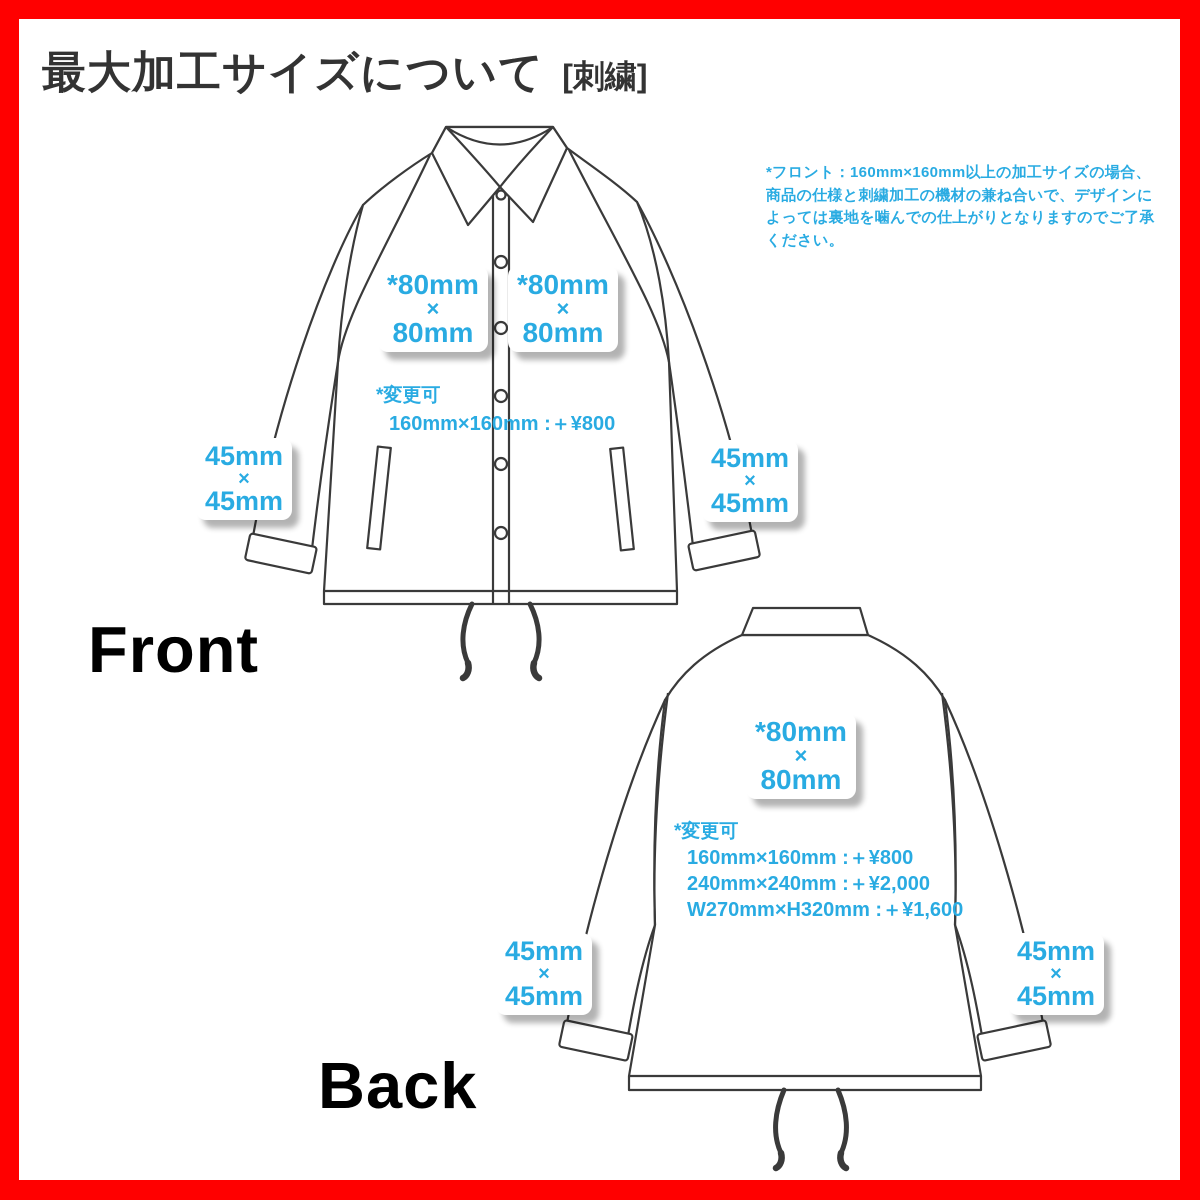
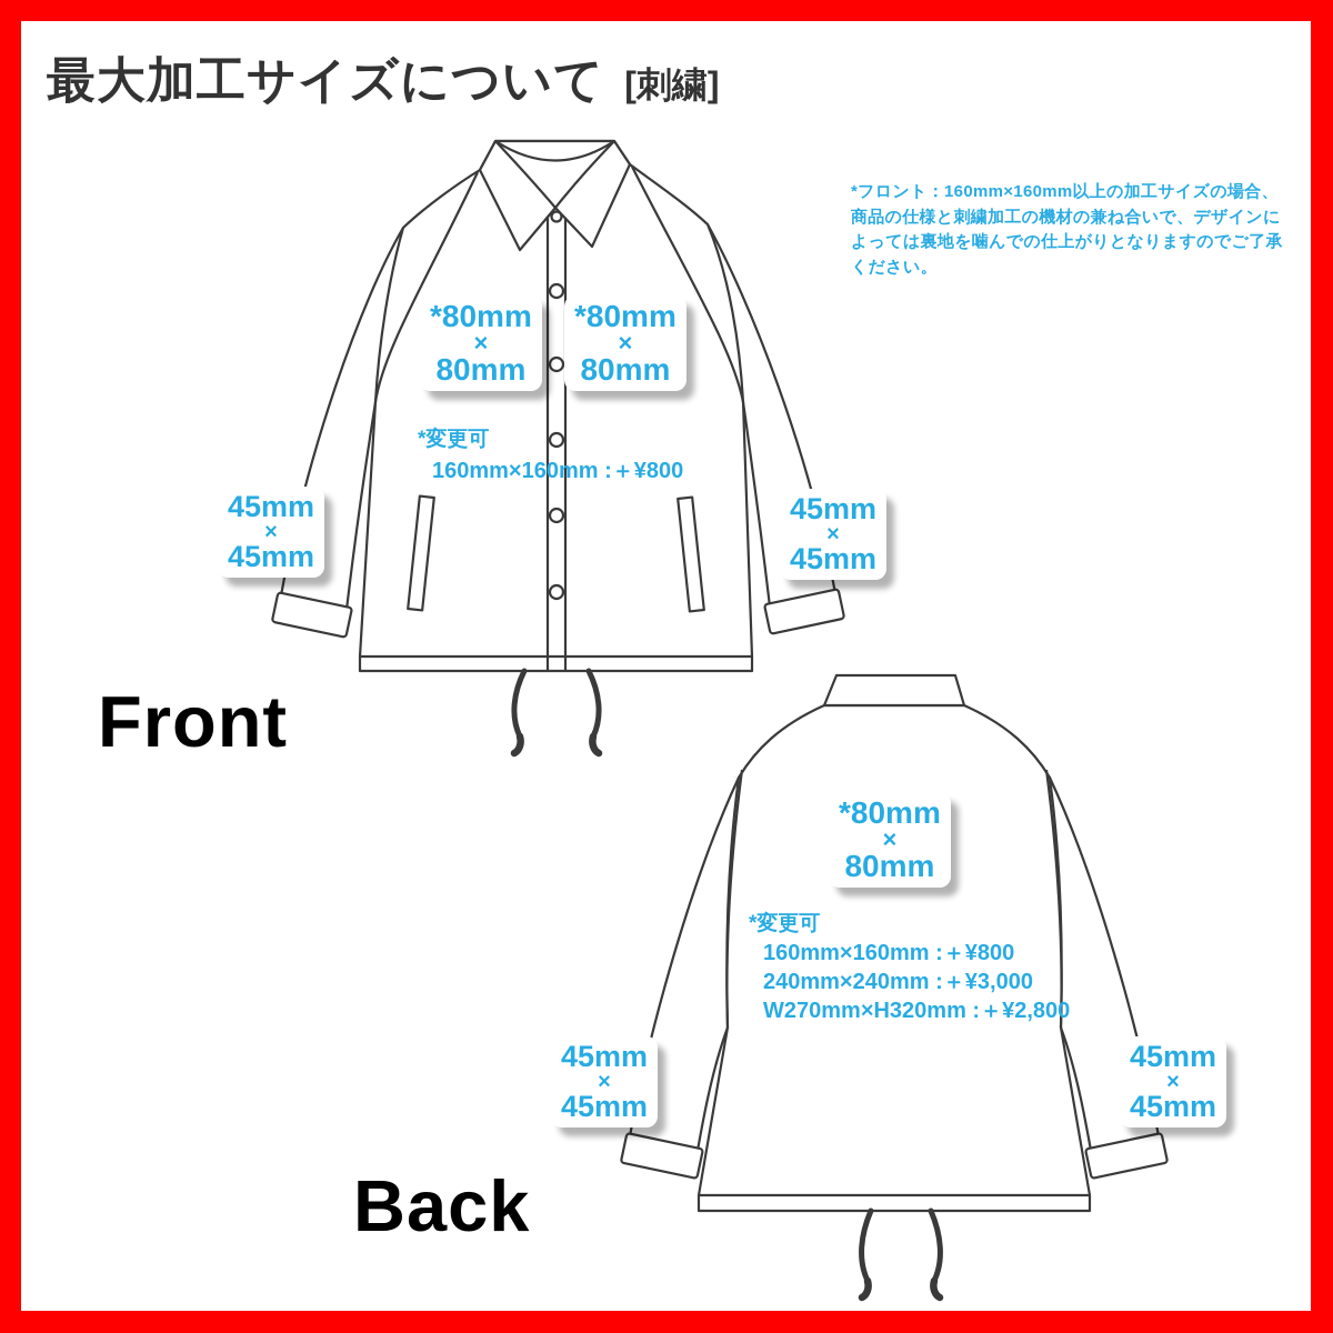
  最大加工サイズについて
  [刺繍]
  *フロント：160mm×160mm以上の加工サイズの場合、
  商品の仕様と刺繍加工の機材の兼ね合いで、デザインに
  よっては裏地を噛んでの仕上がりとなりますのでご了承
  ください。
  *80mm
  ×
  80mm
  *80mm
  ×
  80mm
  45mm
  ×
  45mm
  45mm
  ×
  45mm
  *変更可
  160mm×160mm :＋¥800
  *80mm
  ×
  80mm
  45mm
  ×
  45mm
  45mm
  ×
  45mm
  *変更可
  160mm×160mm :＋¥800
- 240mm×240mm :＋¥2,000
+ 240mm×240mm :＋¥3,000
- W270mm×H320mm :＋¥1,600
+ W270mm×H320mm :＋¥2,800
  Front
  Back
